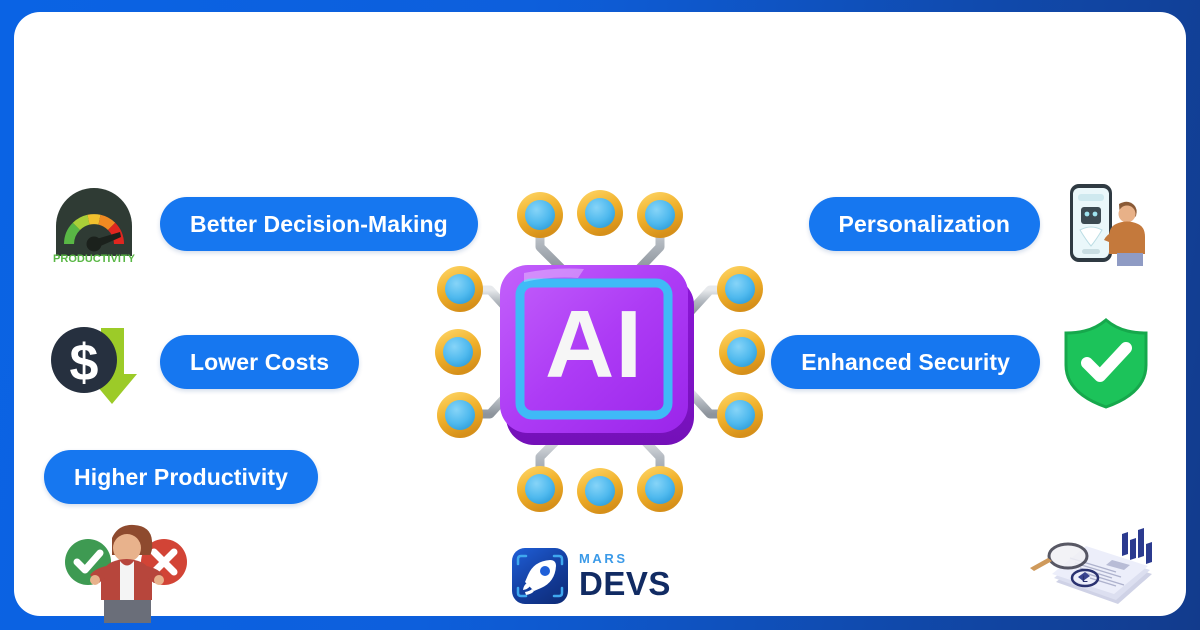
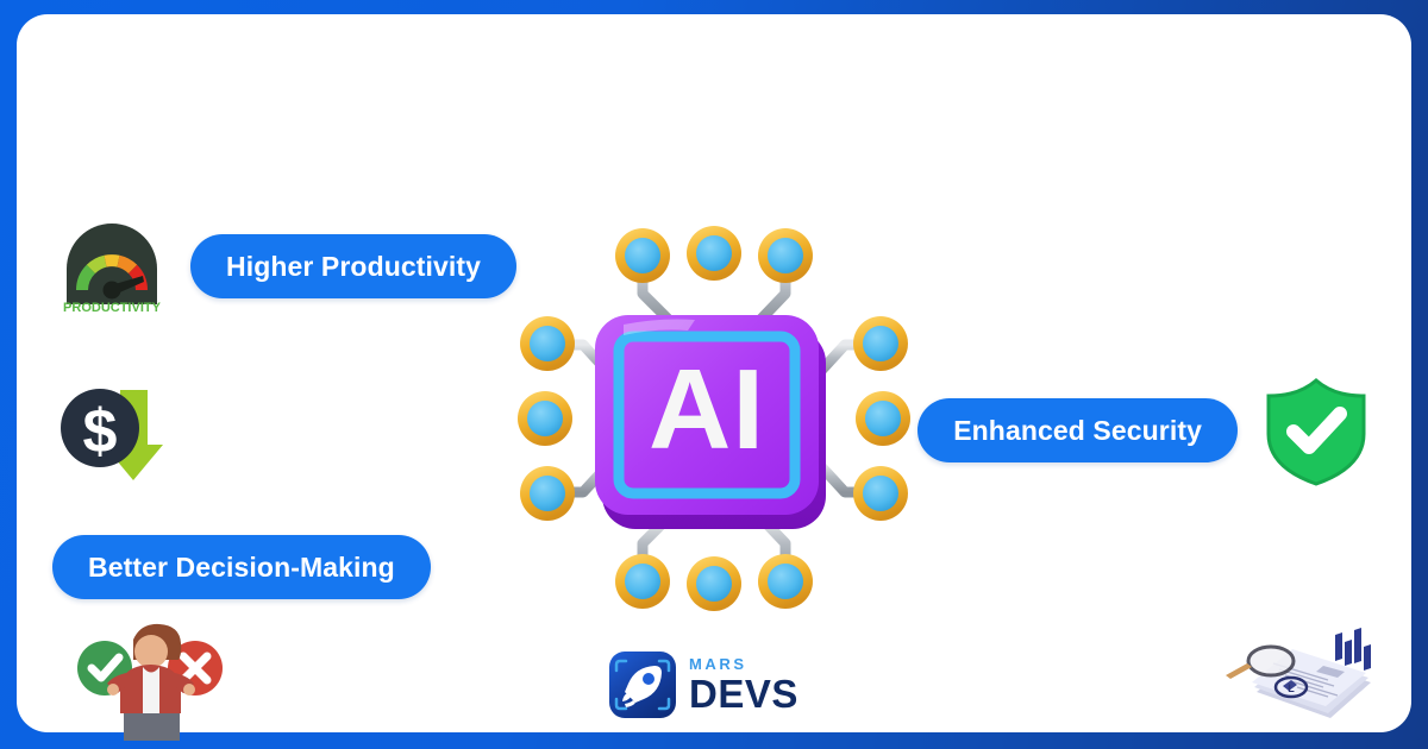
  PRODUCTIVITY
- Better Decision-Making
+ Higher Productivity
- Personalization
  $
- Lower Costs
  Enhanced Security
- Higher Productivity
+ Better Decision-Making
  L
  AI
  MARS
  DEVS
